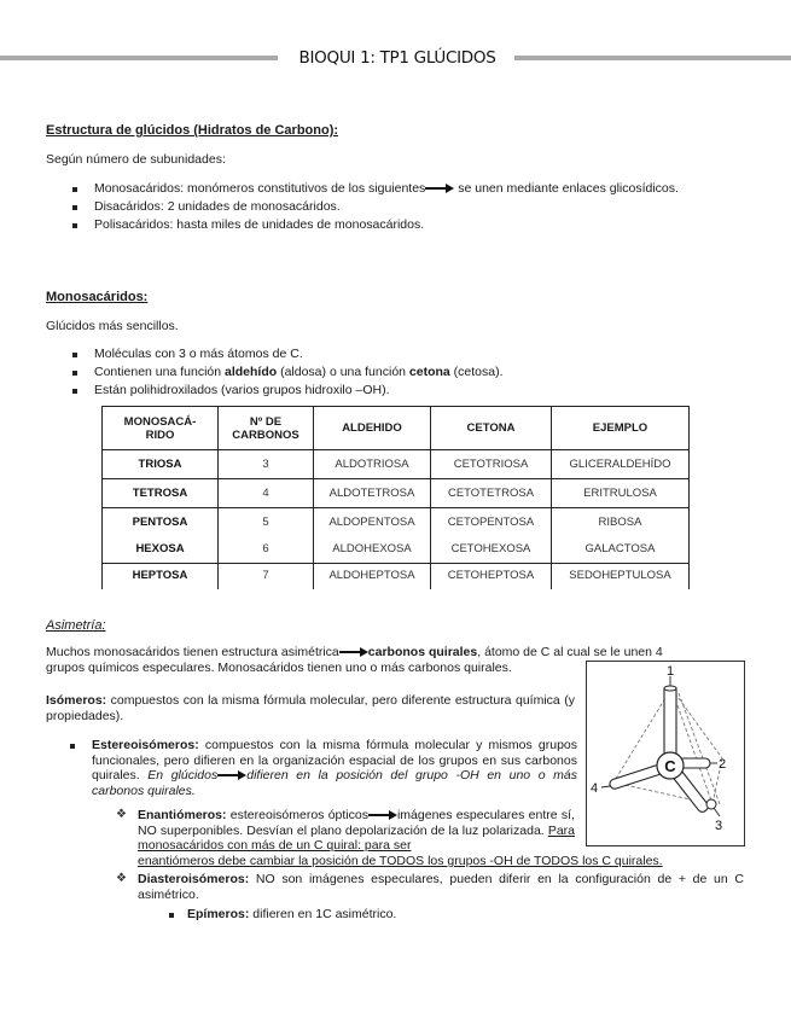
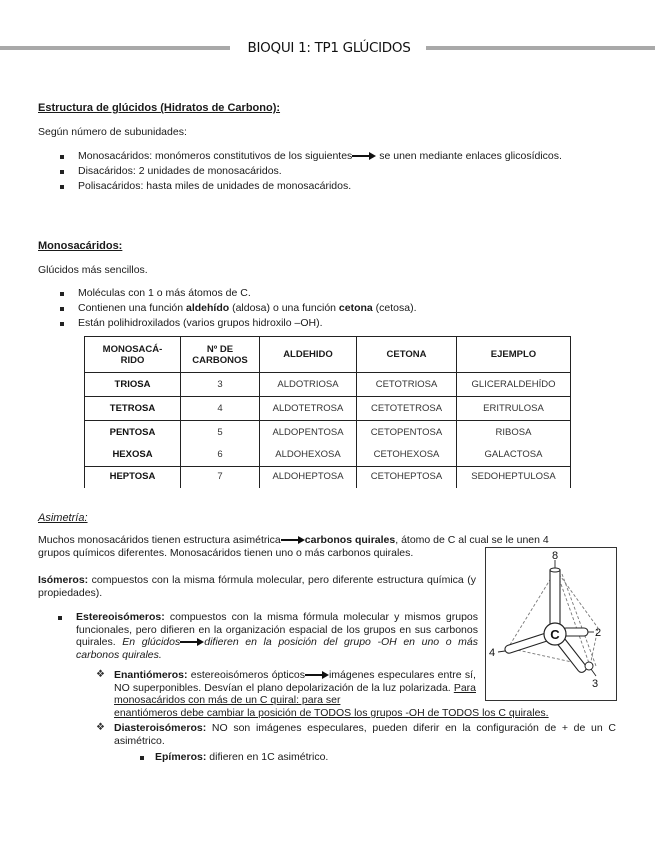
  BIOQUI 1: TP1 GLÚCIDOS
  Estructura de glúcidos (Hidratos de Carbono):
  Según número de subunidades:
  Monosacáridos: monómeros constitutivos de los siguientes se unen mediante enlaces glicosídicos.
  Disacáridos: 2 unidades de monosacáridos.
  Polisacáridos: hasta miles de unidades de monosacáridos.
  Monosacáridos:
  Glúcidos más sencillos.
- Moléculas con 3 o más átomos de C.
+ Moléculas con 1 o más átomos de C.
  Contienen una función aldehído (aldosa) o una función cetona (cetosa).
  Están polihidroxilados (varios grupos hidroxilo –OH).
  MONOSACÁ-RIDO	Nº DECARBONOS	ALDEHIDO	CETONA	EJEMPLO
  TRIOSA	3	ALDOTRIOSA	CETOTRIOSA	GLICERALDEHÍDO
  TETROSA	4	ALDOTETROSA	CETOTETROSA	ERITRULOSA
  PENTOSA	5	ALDOPENTOSA	CETOPENTOSA	RIBOSA
  HEXOSA	6	ALDOHEXOSA	CETOHEXOSA	GALACTOSA
  HEPTOSA	7	ALDOHEPTOSA	CETOHEPTOSA	SEDOHEPTULOSA
  Asimetría:
  Muchos monosacáridos tienen estructura asimétrica carbonos quirales, átomo de C al cual se le unen 4
- grupos químicos especulares. Monosacáridos tienen uno o más carbonos quirales.
+ grupos químicos diferentes. Monosacáridos tienen uno o más carbonos quirales.
  Isómeros: compuestos con la misma fórmula molecular, pero diferente estructura química (y propiedades).
  Estereoisómeros: compuestos con la misma fórmula molecular y mismos grupos funcionales, pero difieren en la organización espacial de los grupos en sus carbonos quirales. En glúcidos difieren en la posición del grupo -OH en uno o más carbonos quirales.
  ❖
  Enantiómeros: estereoisómeros ópticos imágenes especulares entre sí, NO superponibles. Desvían el plano depolarización de la luz polarizada. Para monosacáridos con más de un C quiral: para ser
  enantiómeros debe cambiar la posición de TODOS los grupos -OH de TODOS los C quirales.
  ❖
  Diasteroisómeros: NO son imágenes especulares, pueden diferir en la configuración de + de un C asimétrico.
  Epímeros: difieren en 1C asimétrico.
  C
- 1
+ 8
  2
  3
  4
